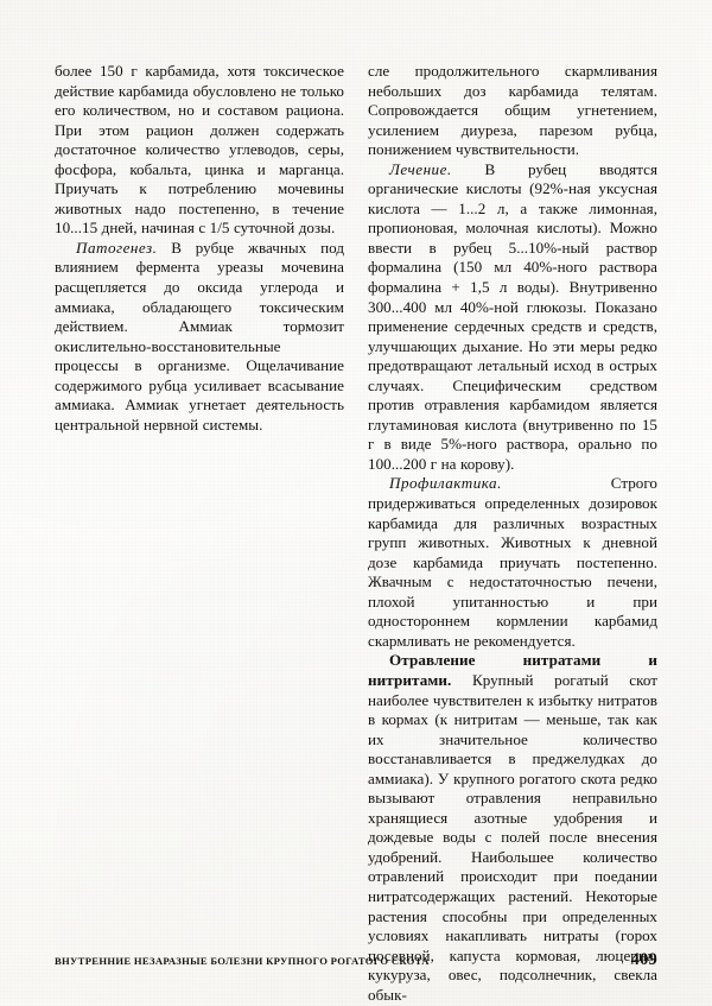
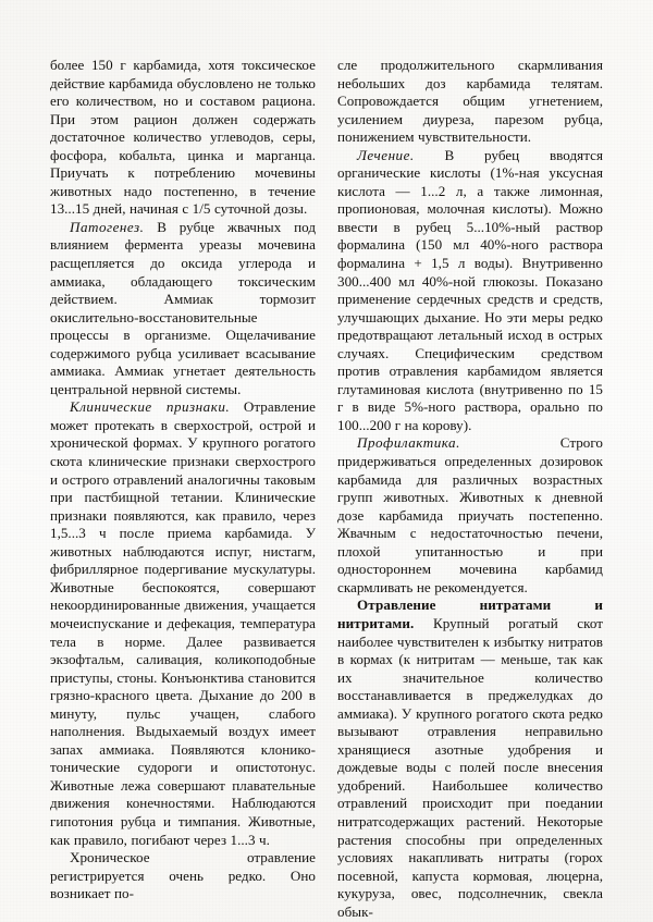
- более 150 г карбамида, хотя токсическое действие карбамида обусловлено не только его количеством, но и составом рациона. При этом рацион должен содержать достаточное количество углеводов, серы, фосфора, кобальта, цинка и марганца. Приучать к потреблению мочевины животных надо постепенно, в течение 10...15 дней, начиная с 1/5 суточной дозы.
+ более 150 г карбамида, хотя токсическое действие карбамида обусловлено не только его количеством, но и составом рациона. При этом рацион должен содержать достаточное количество углеводов, серы, фосфора, кобальта, цинка и марганца. Приучать к потреблению мочевины животных надо постепенно, в течение 13...15 дней, начиная с 1/5 суточной дозы.
  Патогенез. В рубце жвачных под влиянием фермента уреазы мочевина расщепляется до оксида углерода и аммиака, обладающего токсическим действием. Аммиак тормозит окислительно-восстановительные процессы в организме. Ощелачивание содержимого рубца усиливает всасывание аммиака. Аммиак угнетает деятельность центральной нервной системы.
+ Клинические признаки. Отравление может протекать в сверхострой, острой и хронической формах. У крупного рогатого скота клинические признаки сверхострого и острого отравлений аналогичны таковым при пастбищной тетании. Клинические признаки появляются, как правило, через 1,5...3 ч после приема карбамида. У животных наблюдаются испуг, нистагм, фибриллярное подергивание мускулатуры. Животные беспокоятся, совершают некоординированные движения, учащается мочеиспускание и дефекация, температура тела в норме. Далее развивается экзофтальм, саливация, коликоподобные приступы, стоны. Конъюнктива становится грязно-красного цвета. Дыхание до 200 в минуту, пульс учащен, слабого наполнения. Выдыхаемый воздух имеет запах аммиака. Появляются клонико-тонические судороги и опистотонус. Животные лежа совершают плавательные движения конечностями. Наблюдаются гипотония рубца и тимпания. Животные, как правило, погибают через 1...3 ч.
+ Хроническое отравление регистрируется очень редко. Оно возникает по-
  сле продолжительного скармливания небольших доз карбамида телятам. Сопровождается общим угнетением, усилением диуреза, парезом рубца, понижением чувствительности.
- Лечение. В рубец вводятся органические кислоты (92%-ная уксусная кислота — 1...2 л, а также лимонная, пропионовая, молочная кислоты). Можно ввести в рубец 5...10%-ный раствор формалина (150 мл 40%-ного раствора формалина + 1,5 л воды). Внутривенно 300...400 мл 40%-ной глюкозы. Показано применение сердечных средств и средств, улучшающих дыхание. Но эти меры редко предотвращают летальный исход в острых случаях. Специфическим средством против отравления карбамидом является глутаминовая кислота (внутривенно по 15 г в виде 5%-ного раствора, орально по 100...200 г на корову).
+ Лечение. В рубец вводятся органические кислоты (1%-ная уксусная кислота — 1...2 л, а также лимонная, пропионовая, молочная кислоты). Можно ввести в рубец 5...10%-ный раствор формалина (150 мл 40%-ного раствора формалина + 1,5 л воды). Внутривенно 300...400 мл 40%-ной глюкозы. Показано применение сердечных средств и средств, улучшающих дыхание. Но эти меры редко предотвращают летальный исход в острых случаях. Специфическим средством против отравления карбамидом является глутаминовая кислота (внутривенно по 15 г в виде 5%-ного раствора, орально по 100...200 г на корову).
- Профилактика. Строго придерживаться определенных дозировок карбамида для различных возрастных групп животных. Животных к дневной дозе карбамида приучать постепенно. Жвачным с недостаточностью печени, плохой упитанностью и при одностороннем кормлении карбамид скармливать не рекомендуется.
+ Профилактика. Строго придерживаться определенных дозировок карбамида для различных возрастных групп животных. Животных к дневной дозе карбамида приучать постепенно. Жвачным с недостаточностью печени, плохой упитанностью и при одностороннем мочевина карбамид скармливать не рекомендуется.
  Отравление нитратами и нитритами. Крупный рогатый скот наиболее чувствителен к избытку нитратов в кормах (к нитритам — меньше, так как их значительное количество восстанавливается в преджелудках до аммиака). У крупного рогатого скота редко вызывают отравления неправильно хранящиеся азотные удобрения и дождевые воды с полей после внесения удобрений. Наибольшее количество отравлений происходит при поедании нитратсодержащих растений. Некоторые растения способны при определенных условиях накапливать нитраты (горох посевной, капуста кормовая, люцерна, кукуруза, овес, подсолнечник, свекла обык-
- ВНУТРЕННИЕ НЕЗАРАЗНЫЕ БОЛЕЗНИ КРУПНОГО РОГАТОГО СКОТА
- 409
